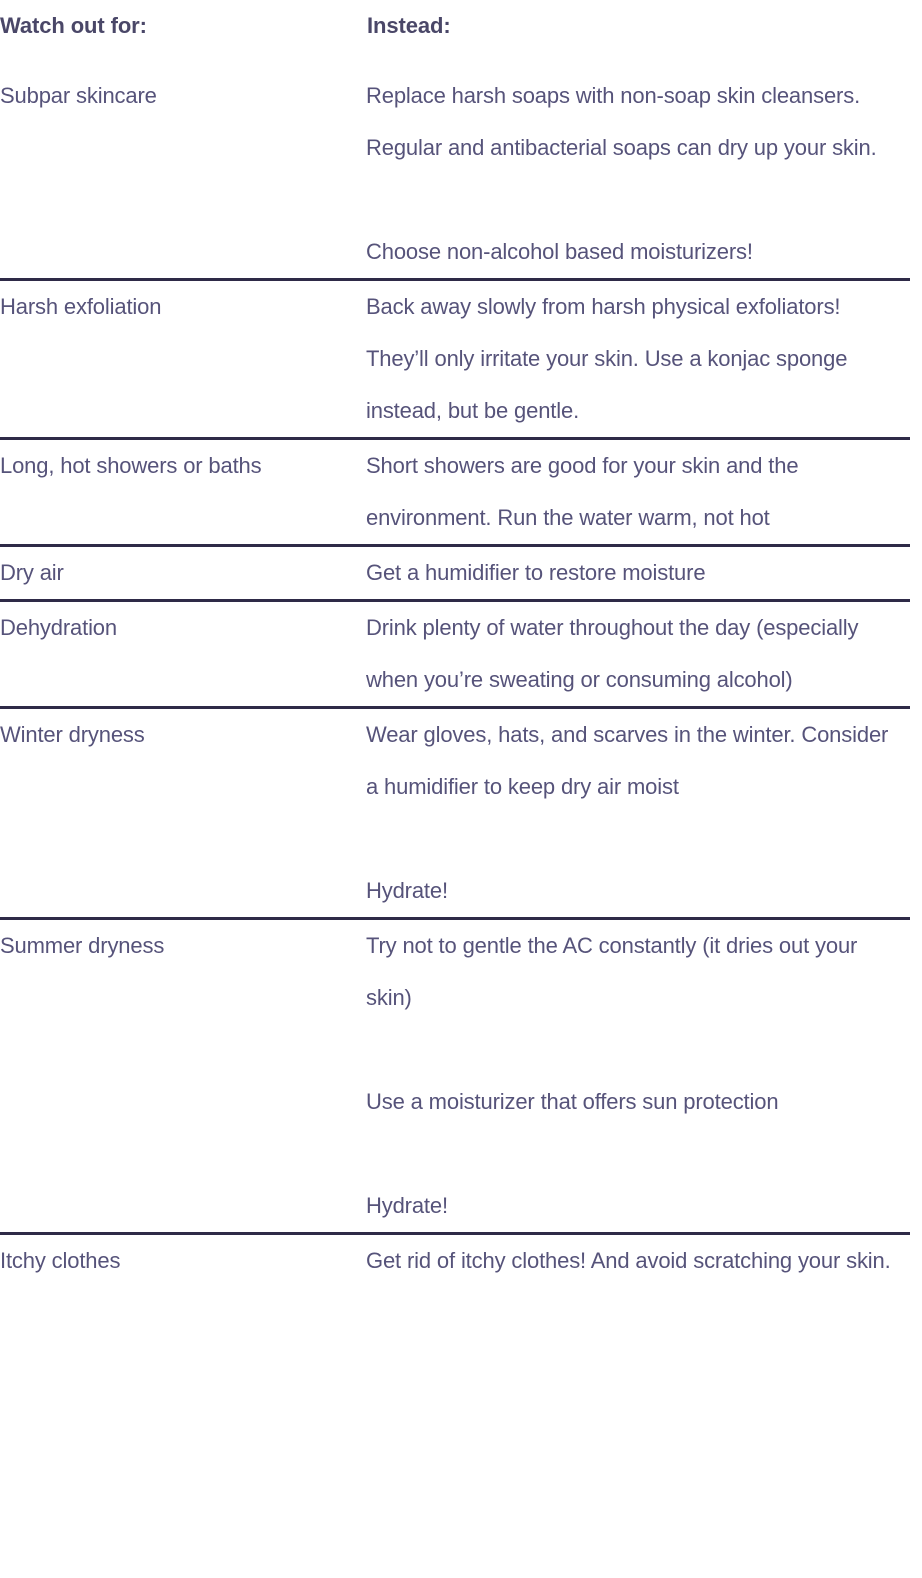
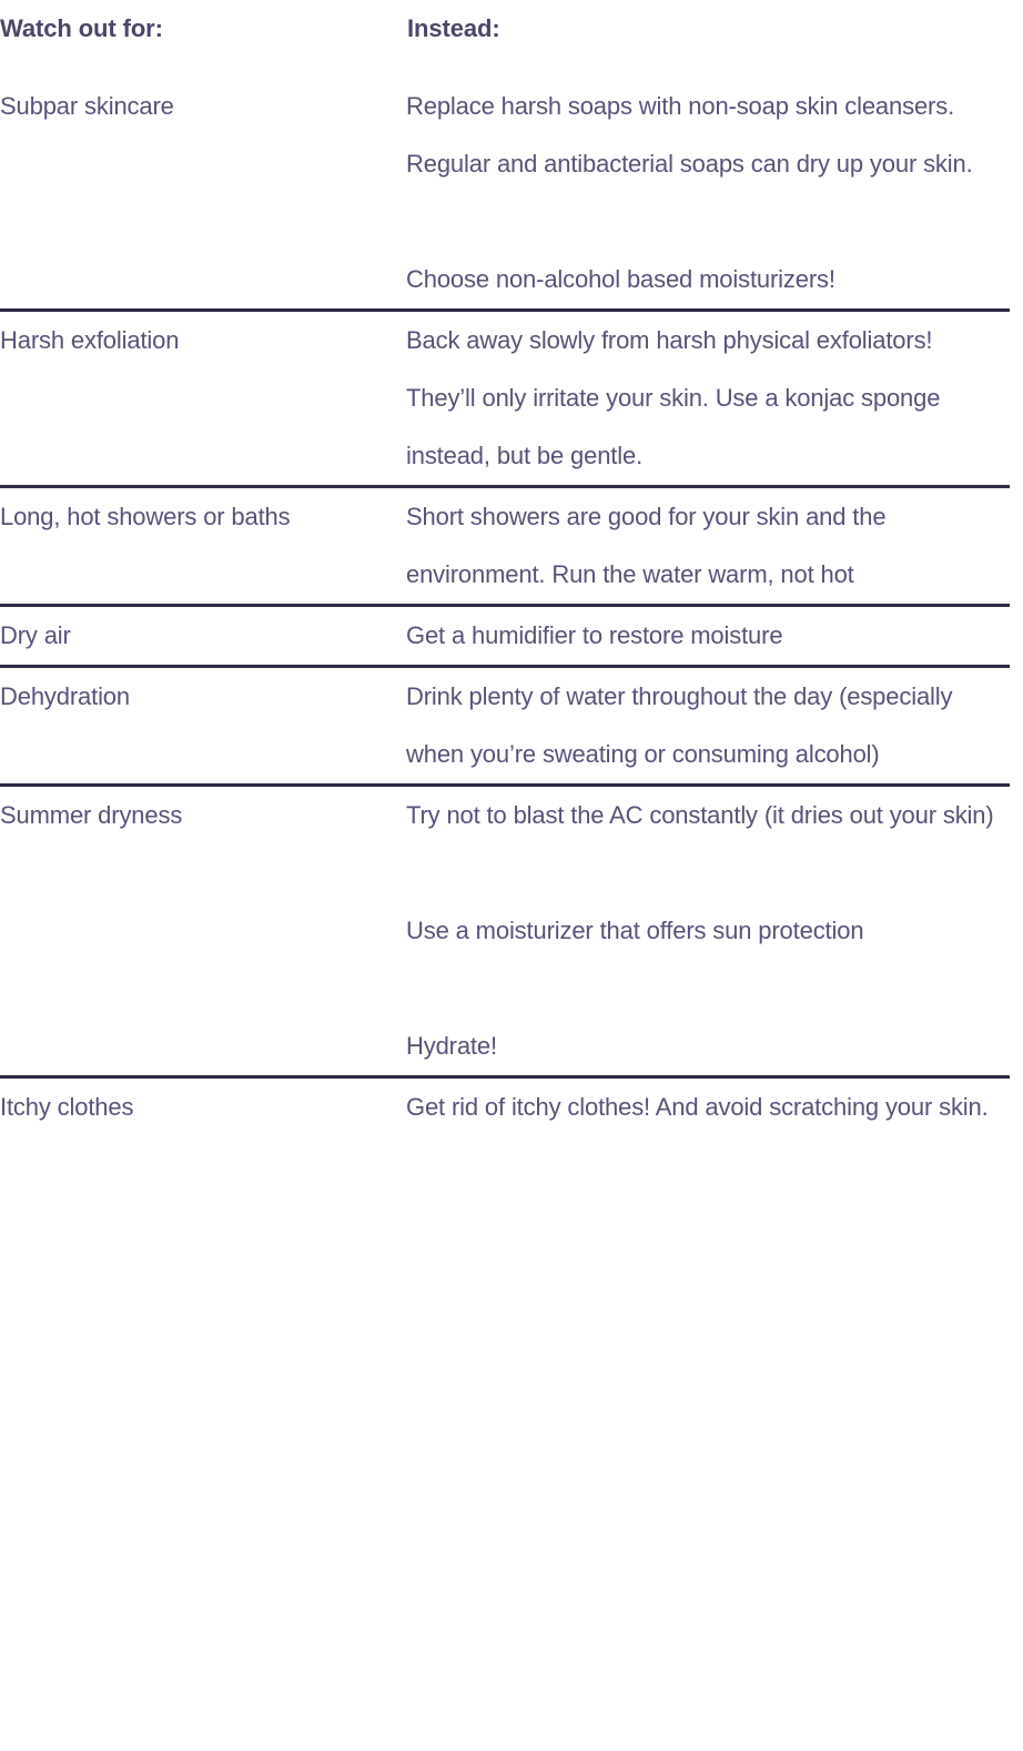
  Watch out for:	Instead:
  Subpar skincare	Replace harsh soaps with non-soap skin cleansers. Regular and antibacterial soaps can dry up your skin.Choose non-alcohol based moisturizers!
  Harsh exfoliation	Back away slowly from harsh physical exfoliators! They’ll only irritate your skin. Use a konjac sponge instead, but be gentle.
  Long, hot showers or baths	Short showers are good for your skin and the environment. Run the water warm, not hot
  Dry air	Get a humidifier to restore moisture
  Dehydration	Drink plenty of water throughout the day (especially when you’re sweating or consuming alcohol)
- Winter dryness	Wear gloves, hats, and scarves in the winter. Consider a humidifier to keep dry air moistHydrate!
- Summer dryness	Try not to gentle the AC constantly (it dries out your skin)Use a moisturizer that offers sun protectionHydrate!
+ Summer dryness	Try not to blast the AC constantly (it dries out your skin)Use a moisturizer that offers sun protectionHydrate!
  Itchy clothes	Get rid of itchy clothes! And avoid scratching your skin.
